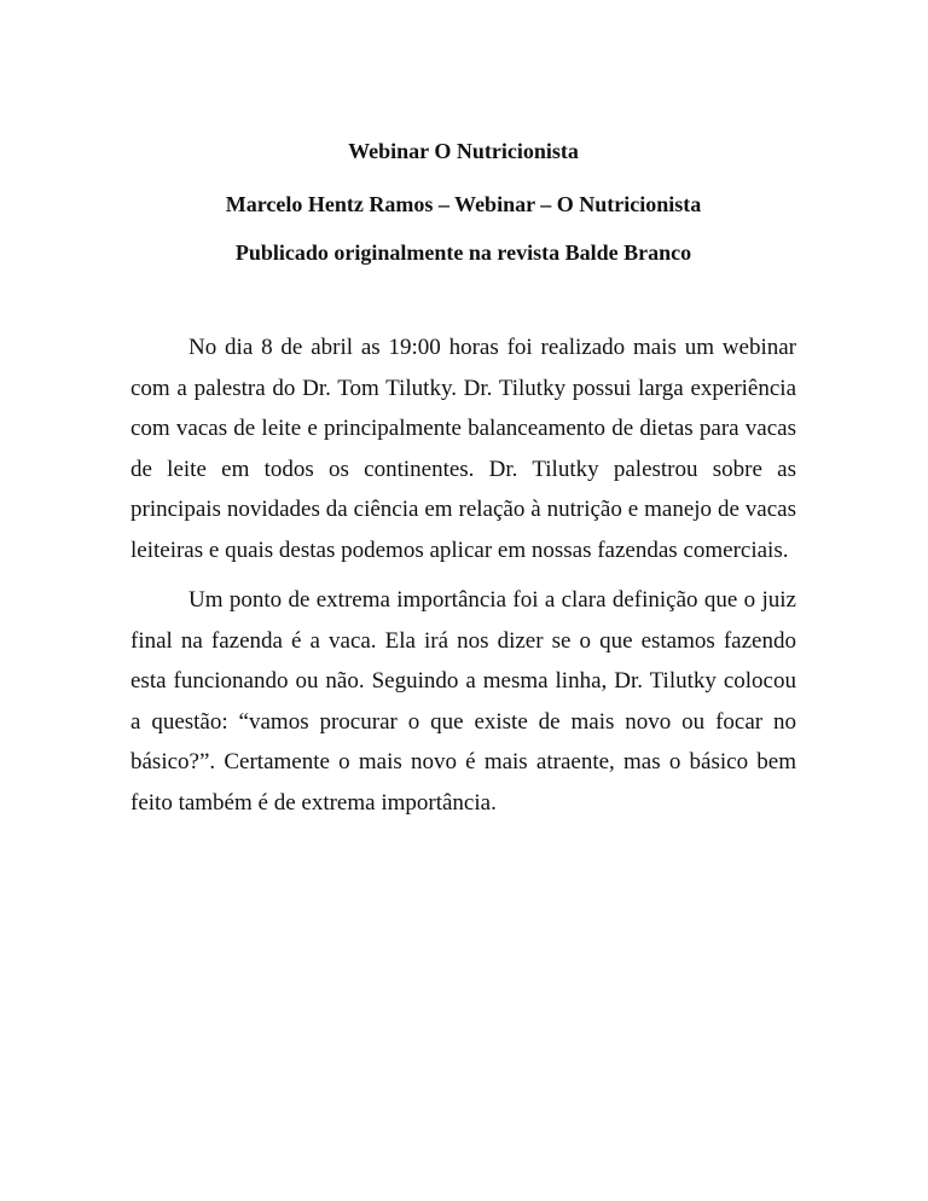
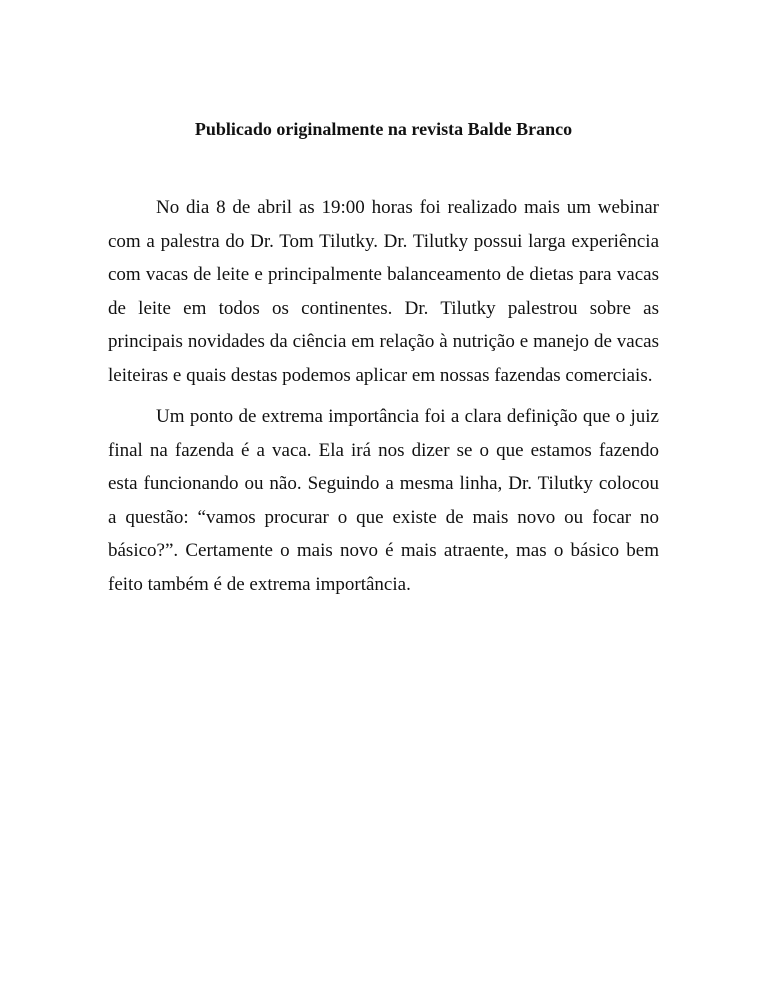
- Webinar O Nutricionista
- Marcelo Hentz Ramos – Webinar – O Nutricionista
  Publicado originalmente na revista Balde Branco
  No dia 8 de abril as 19:00 horas foi realizado mais um webinar com a palestra do Dr. Tom Tilutky. Dr. Tilutky possui larga experiência com vacas de leite e principalmente balanceamento de dietas para vacas de leite em todos os continentes. Dr. Tilutky palestrou sobre as principais novidades da ciência em relação à nutrição e manejo de vacas leiteiras e quais destas podemos aplicar em nossas fazendas comerciais.
  Um ponto de extrema importância foi a clara definição que o juiz final na fazenda é a vaca. Ela irá nos dizer se o que estamos fazendo esta funcionando ou não. Seguindo a mesma linha, Dr. Tilutky colocou a questão: “vamos procurar o que existe de mais novo ou focar no básico?”. Certamente o mais novo é mais atraente, mas o básico bem feito também é de extrema importância.
